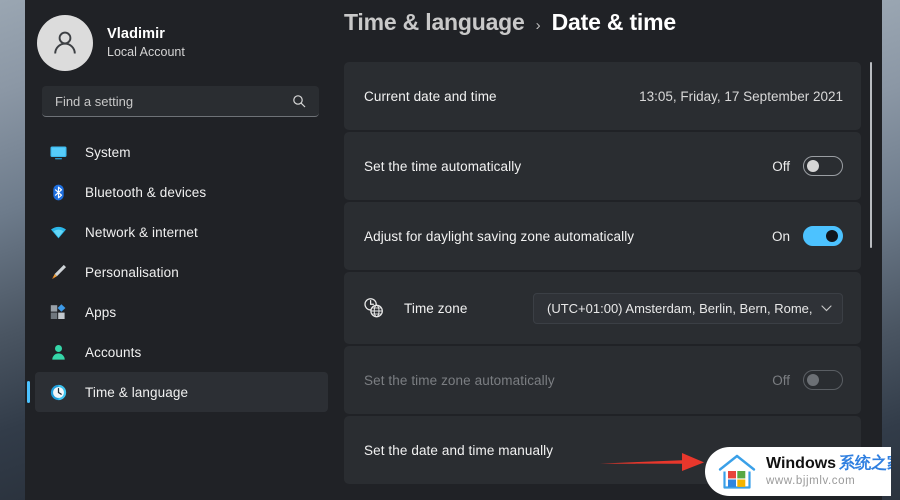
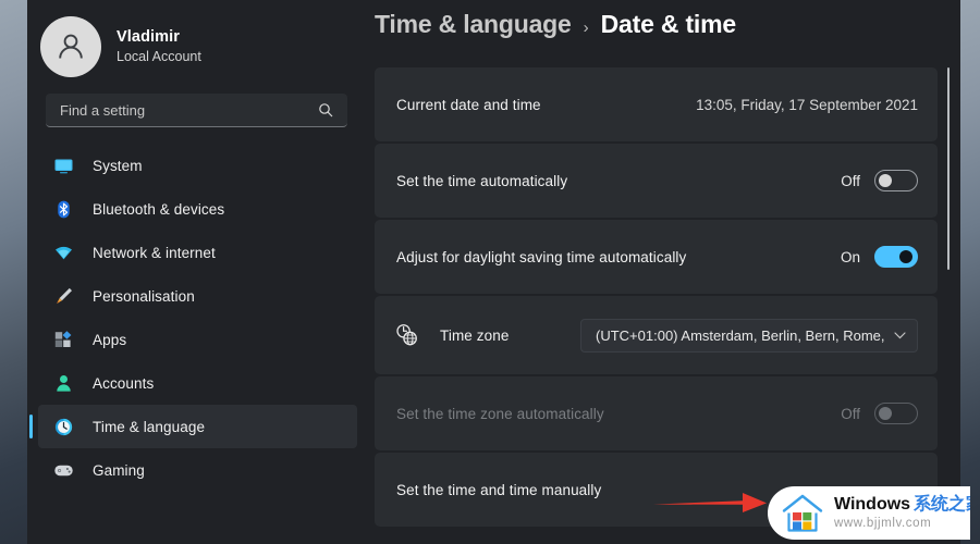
  Vladimir
  Local Account
  Find a setting
  System
  Bluetooth & devices
  Network & internet
  Personalisation
  Apps
  Accounts
  Time & language
+ Gaming
  Time & language
  ›
  Date & time
  Current date and time
  13:05, Friday, 17 September 2021
  Set the time automatically
  Off
- Adjust for daylight saving zone automatically
+ Adjust for daylight saving time automatically
  On
  Time zone
  (UTC+01:00) Amsterdam, Berlin, Bern, Rome,
  Set the time zone automatically
  Off
- Set the date and time manually
+ Set the time and time manually
  Windows 系统之
  www.bjjmlv.com
